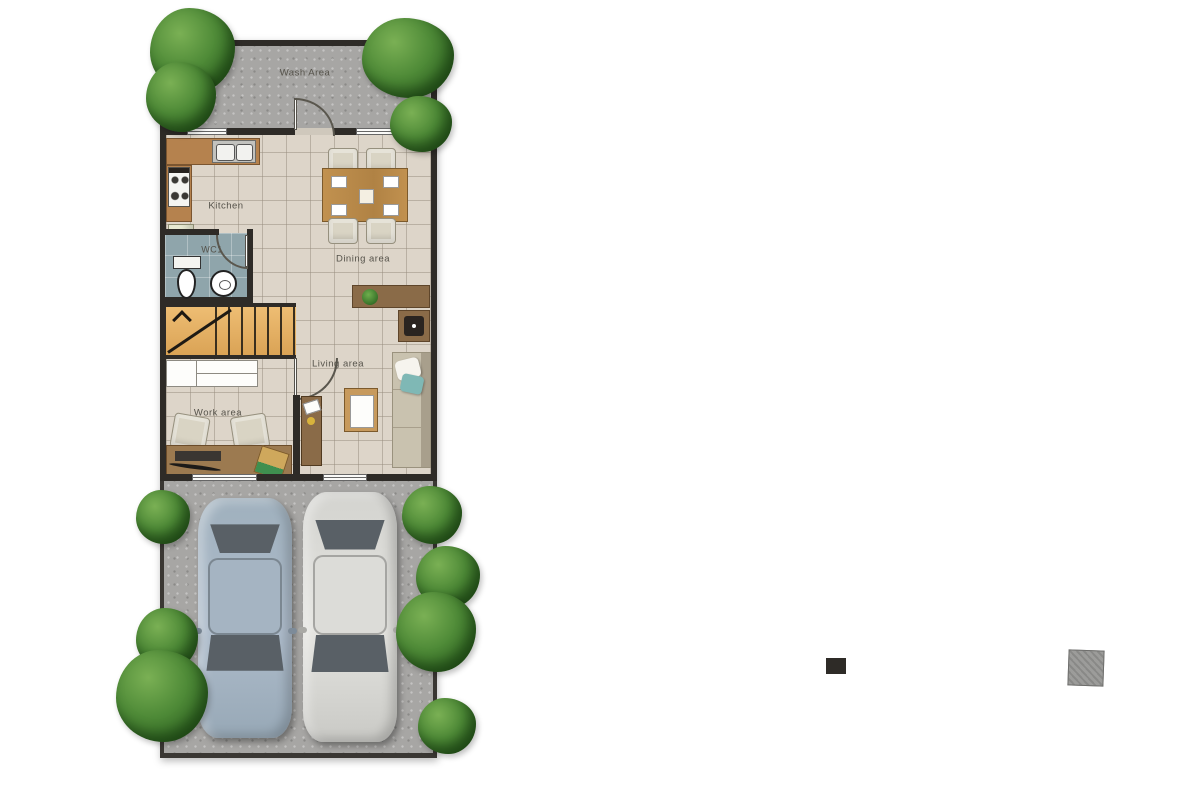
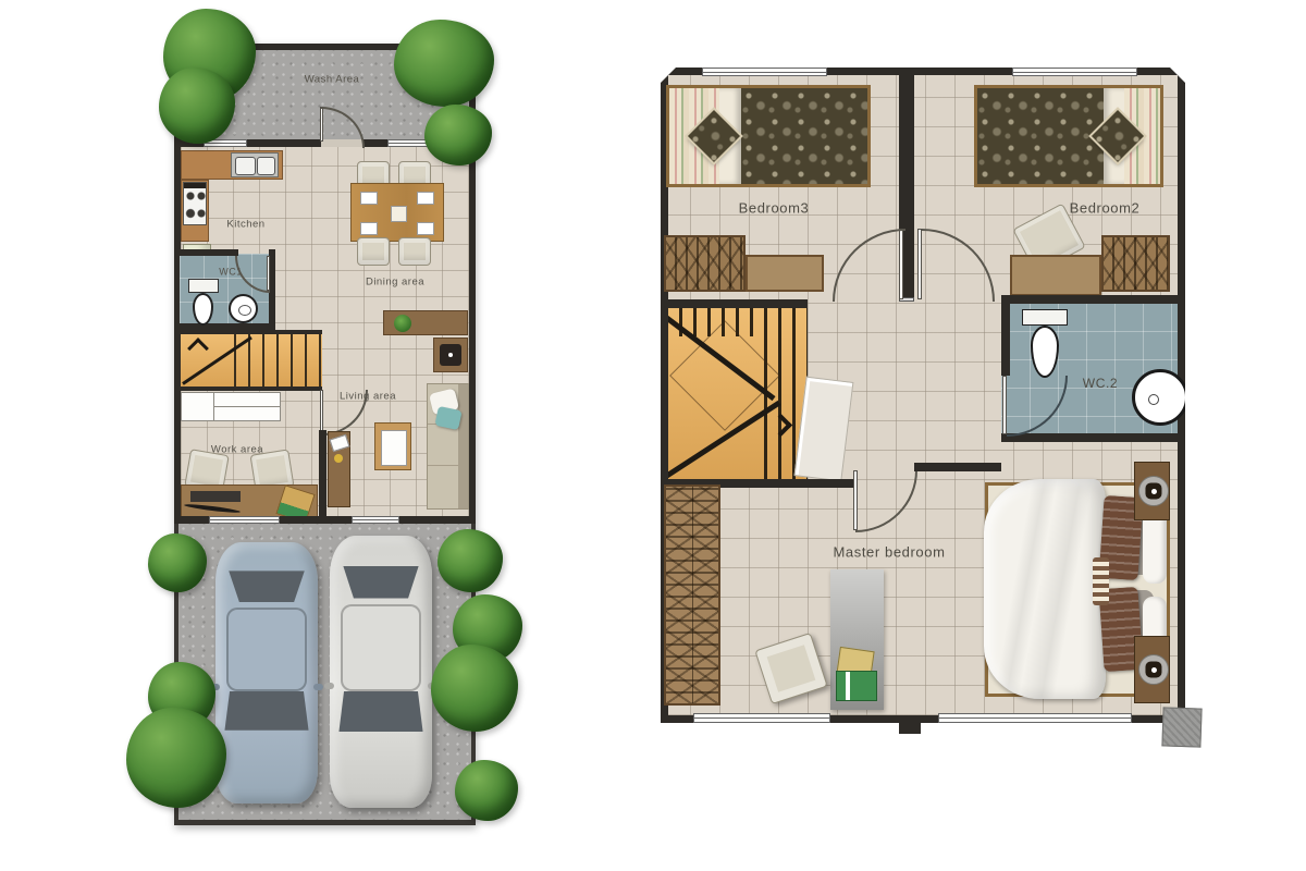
  Wash Area
  Kitchen
  Dining area
  WC1
  Work area
  Living area
+ Bedroom3
+ Bedroom2
+ WC.2
+ Master bedroom
